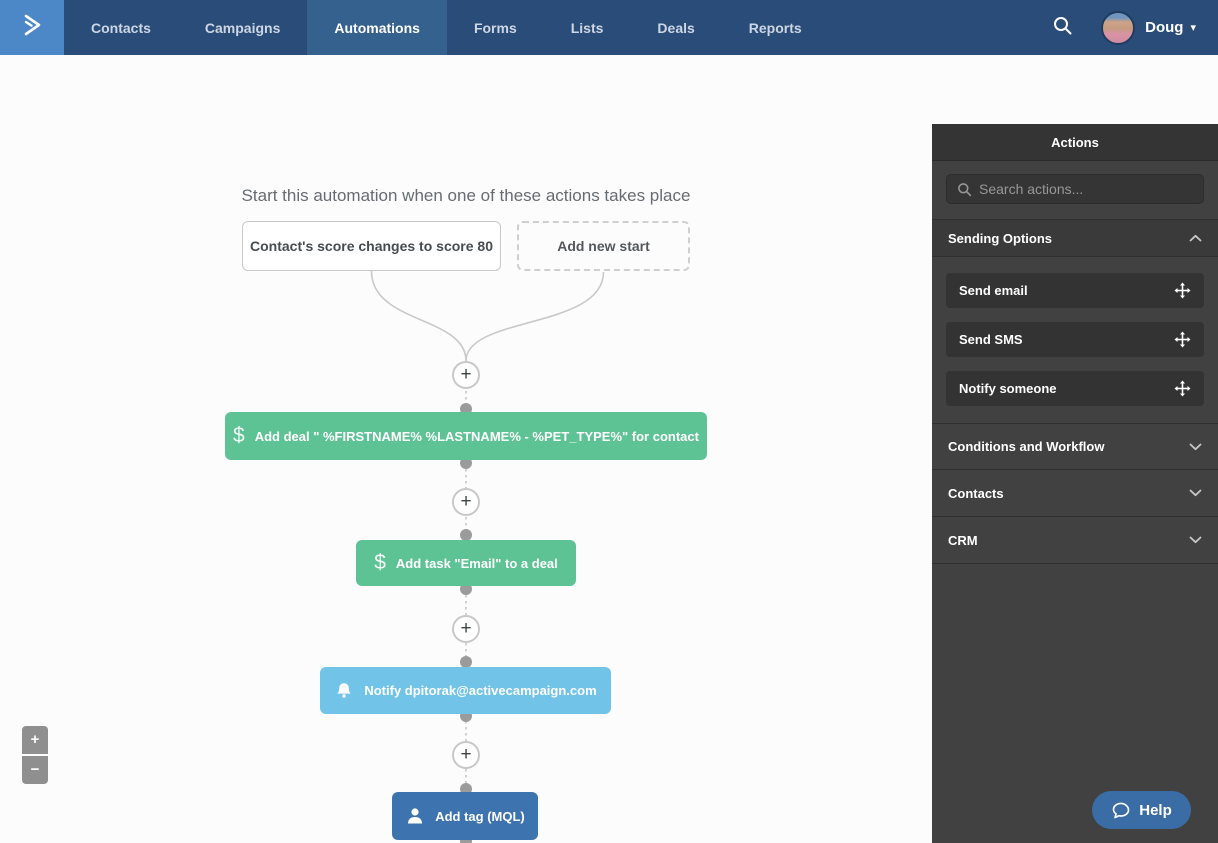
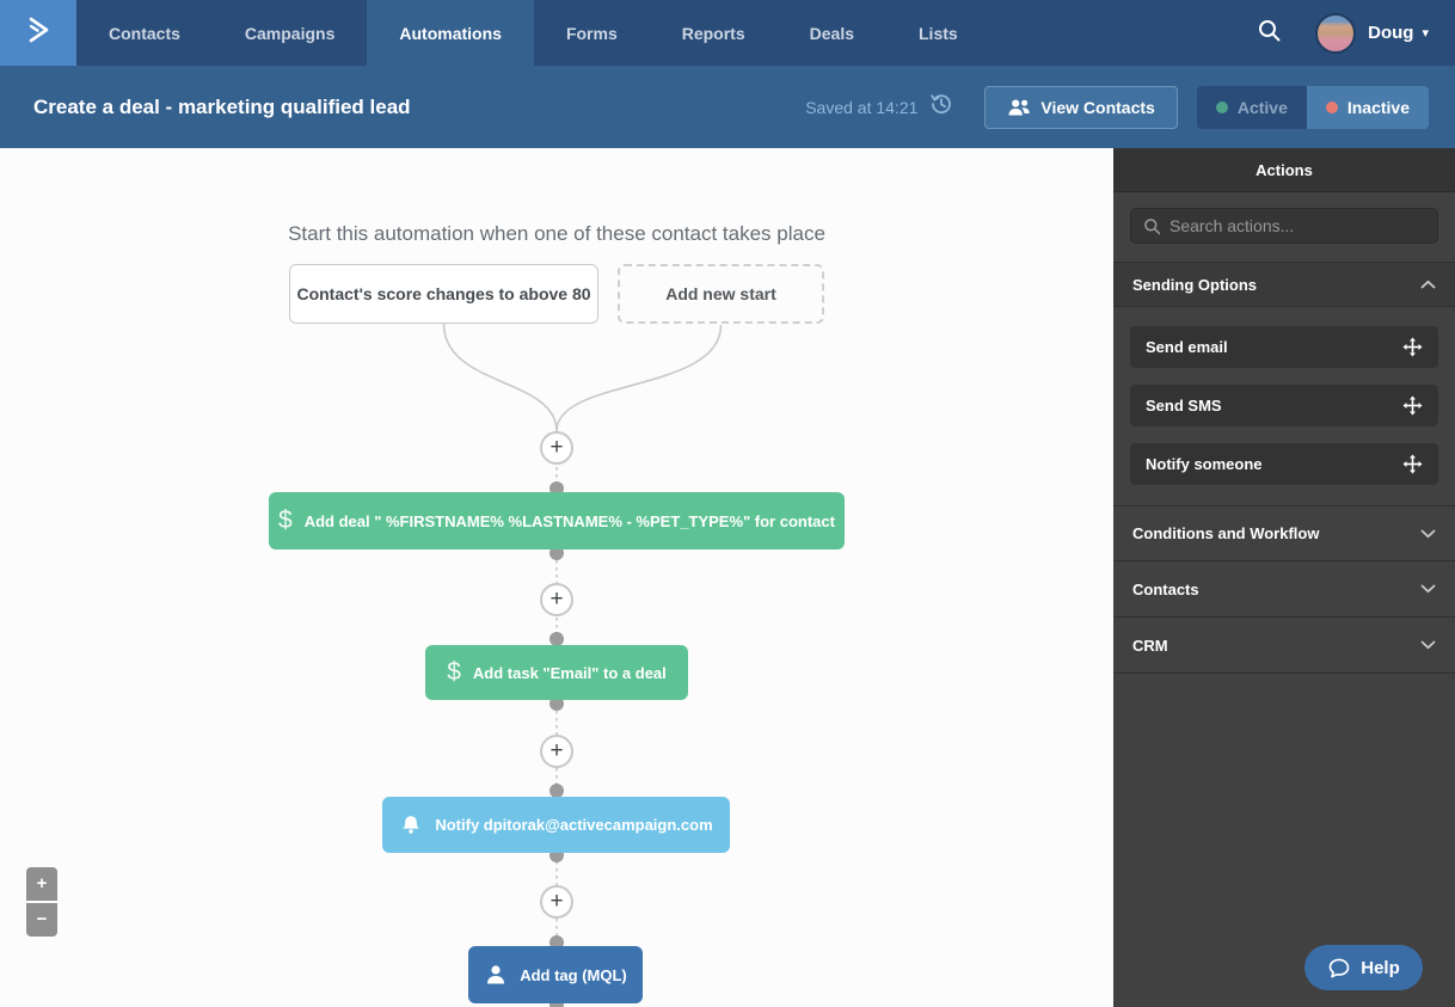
  Contacts
  Campaigns
  Automations
  Forms
- Lists
+ Reports
  Deals
- Reports
+ Lists
  Doug
  ▾
+ Create a deal - marketing qualified lead
+ Saved at 14:21
+ View Contacts
+ Active
+ Inactive
- Start this automation when one of these actions takes place
+ Start this automation when one of these contact takes place
- Contact's score changes to score 80
+ Contact's score changes to above 80
  Add new start
  +
  +
  +
  +
  $
  Add deal " %FIRSTNAME% %LASTNAME% - %PET_TYPE%" for contact
  $
  Add task "Email" to a deal
  Notify dpitorak@activecampaign.com
  Add tag (MQL)
  +
  −
  Actions
  Search actions...
  Sending Options
  Send email
  Send SMS
  Notify someone
  Conditions and Workflow
  Contacts
  CRM
  Help
